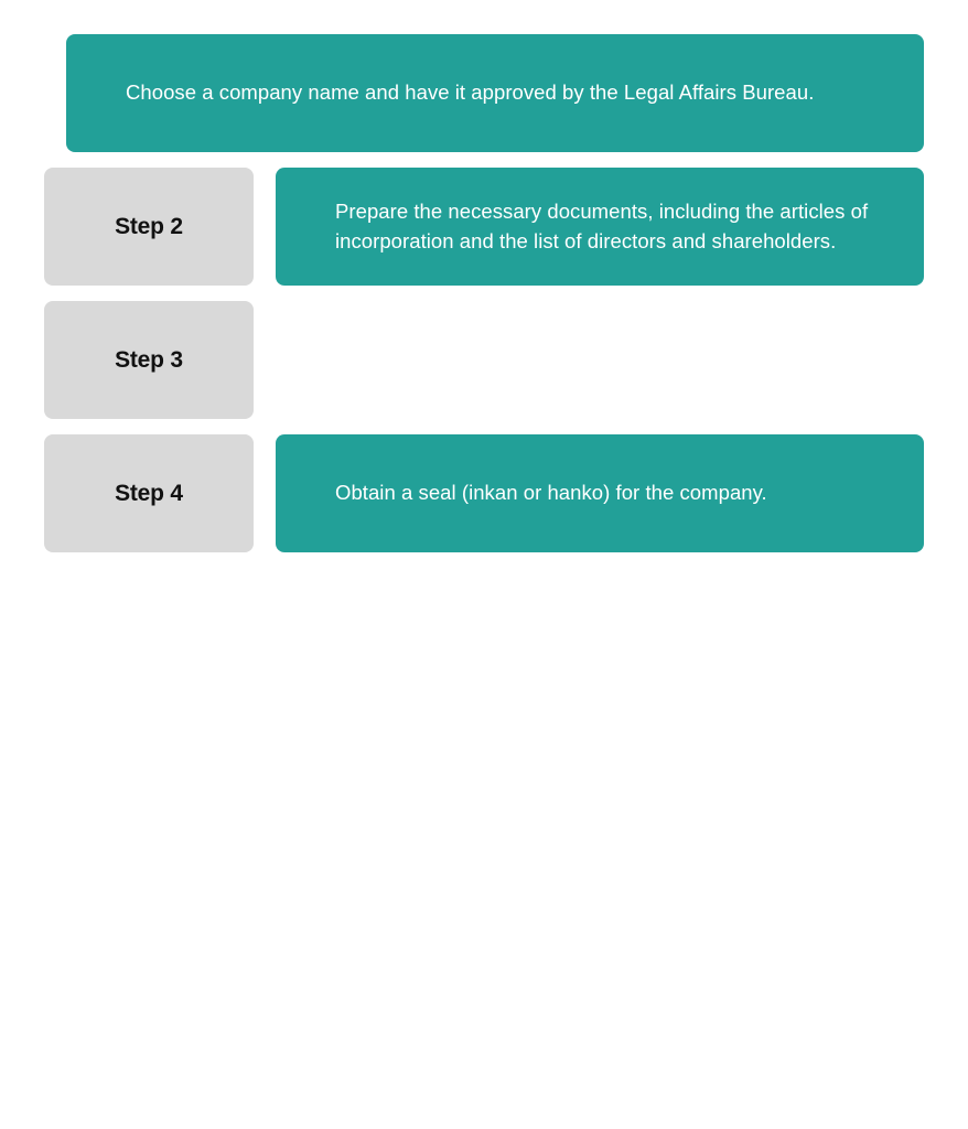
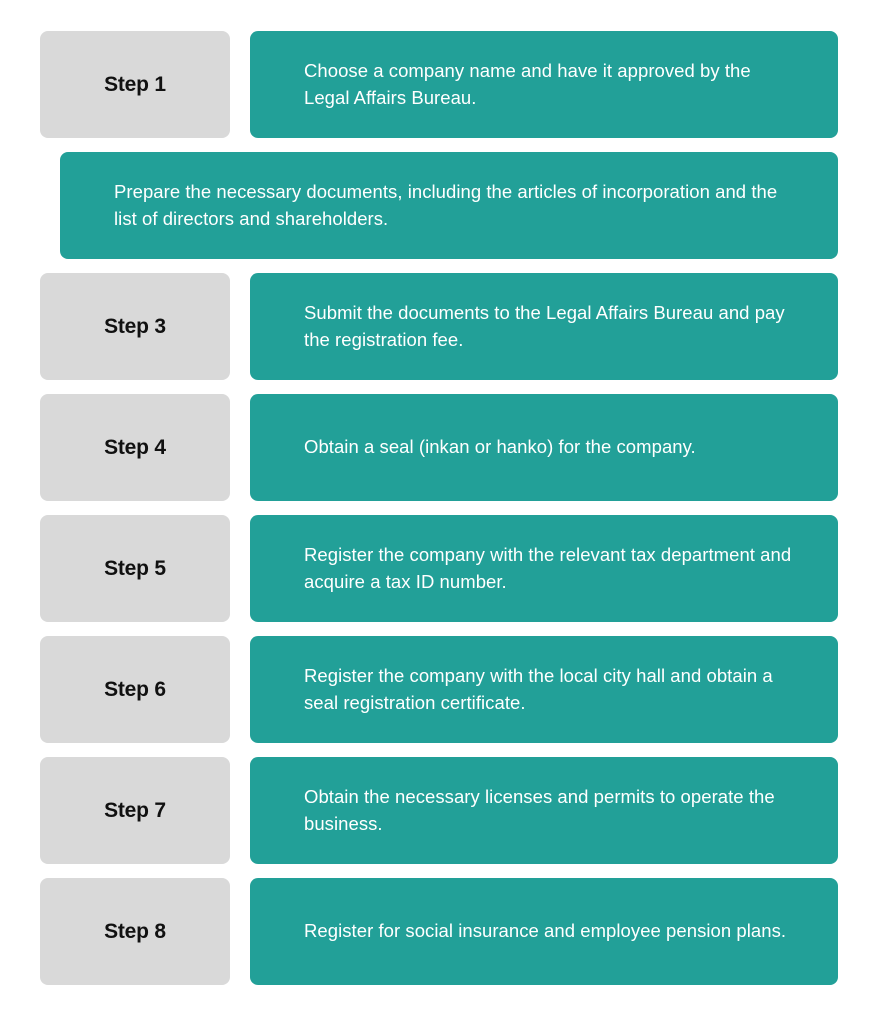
+ Step 1
  Choose a company name and have it approved by the Legal Affairs Bureau.
- Step 2
  Prepare the necessary documents, including the articles of incorporation and the list of directors and shareholders.
  Step 3
+ Submit the documents to the Legal Affairs Bureau and pay the registration fee.
  Step 4
  Obtain a seal (inkan or hanko) for the company.
+ Step 5
+ Register the company with the relevant tax department and acquire a tax ID number.
+ Step 6
+ Register the company with the local city hall and obtain a seal registration certificate.
+ Step 7
+ Obtain the necessary licenses and permits to operate the business.
+ Step 8
+ Register for social insurance and employee pension plans.
